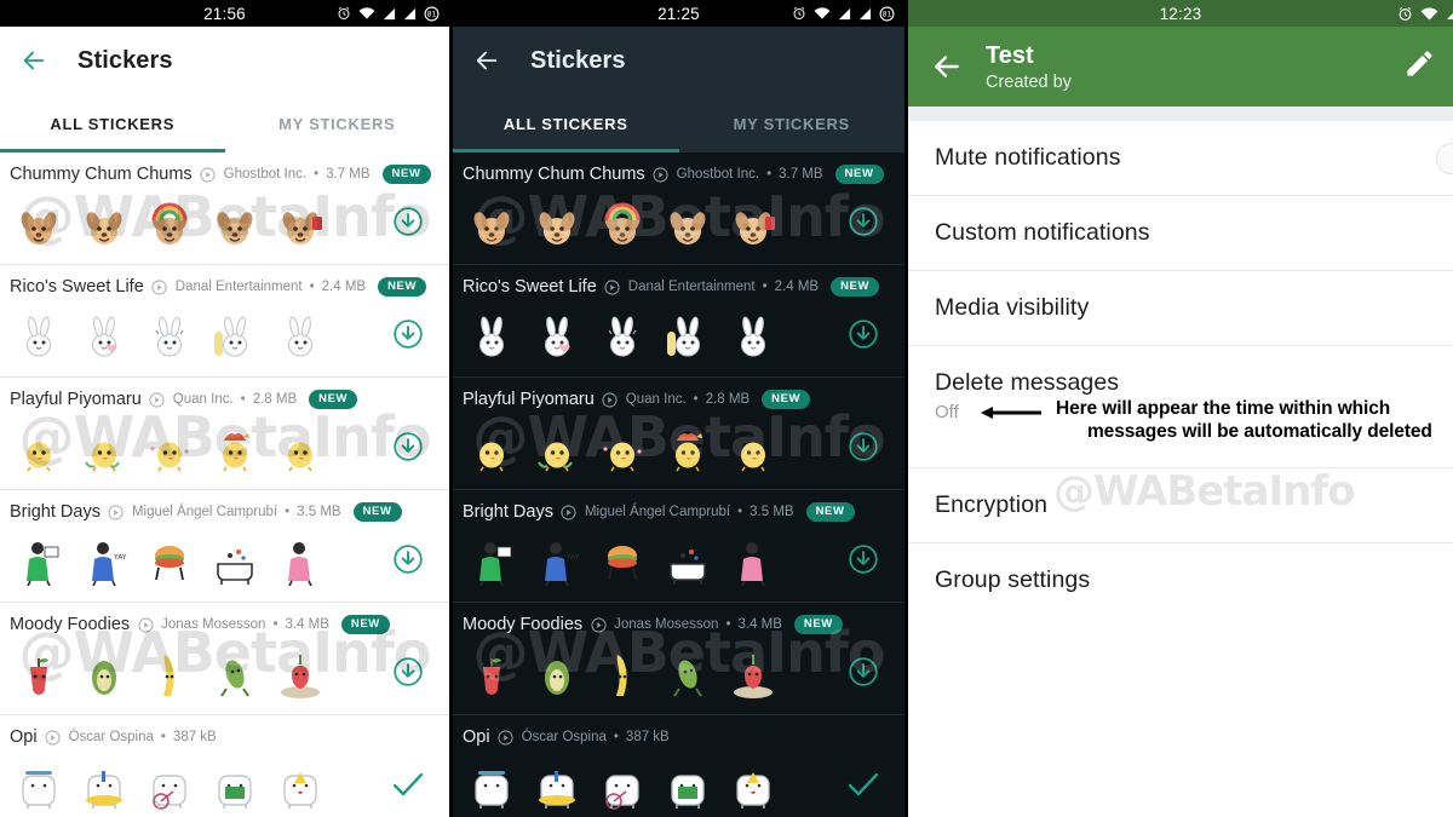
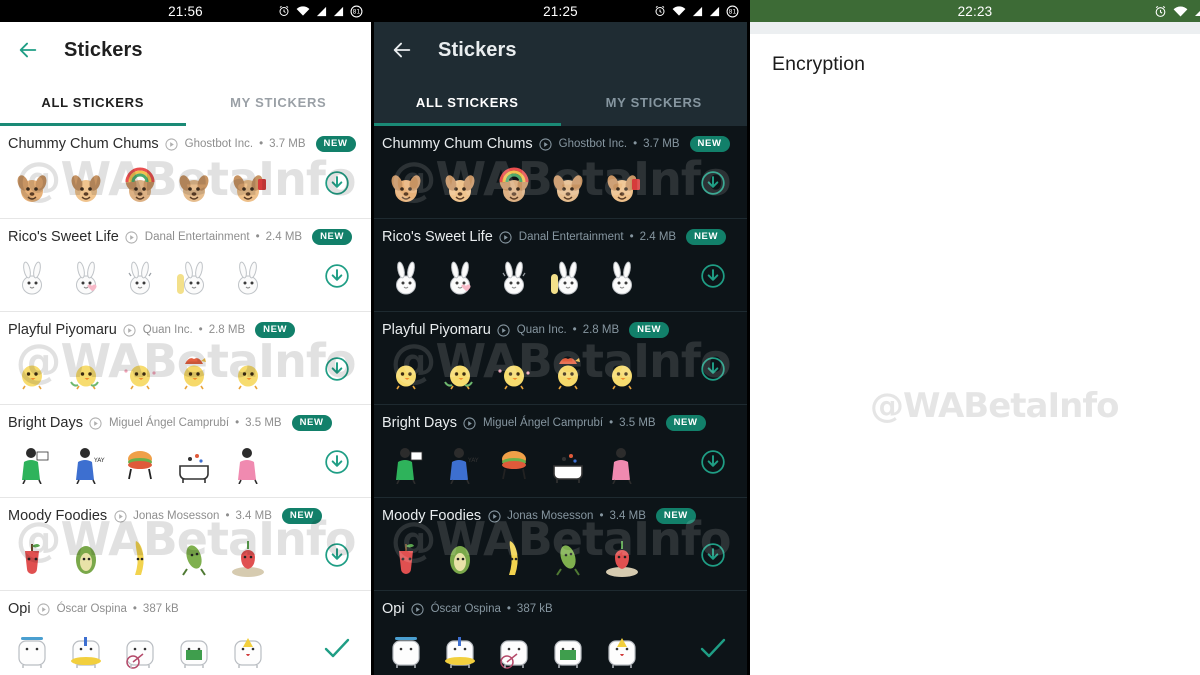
  21:56
  Stickers
  ALL STICKERS
  MY STICKERS
  Chummy Chum Chums
  Ghostbot Inc.
  •
  3.7 MB
  NEW
  Rico's Sweet Life
  Danal Entertainment
  •
  2.4 MB
  NEW
  Playful Piyomaru
  Quan Inc.
  •
  2.8 MB
  NEW
  Bright Days
  Miguel Ángel Camprubí
  •
  3.5 MB
  NEW
  Moody Foodies
  Jonas Mosesson
  •
  3.4 MB
  NEW
  Opi
  Óscar Ospina
  •
  387 kB
  @WABetaInfo
  @WABetaInfo
  @WABetaInfo
  21:25
  Stickers
  ALL STICKERS
  MY STICKERS
  Chummy Chum Chums
  Ghostbot Inc.
  •
  3.7 MB
  NEW
  Rico's Sweet Life
  Danal Entertainment
  •
  2.4 MB
  NEW
  Playful Piyomaru
  Quan Inc.
  •
  2.8 MB
  NEW
  Bright Days
  Miguel Ángel Camprubí
  •
  3.5 MB
  NEW
  Moody Foodies
  Jonas Mosesson
  •
  3.4 MB
  NEW
  Opi
  Óscar Ospina
  •
  387 kB
  @WABetaInfo
  @WABetaInfo
  @WABetaInfo
- 12:23
+ 22:23
- Test
- Created by
- Mute notifications
- Custom notifications
- Media visibility
- Delete messages
- Off
- Here will appear the time within which
- messages will be automatically deleted
  Encryption
- Group settings
  @WABetaInfo
